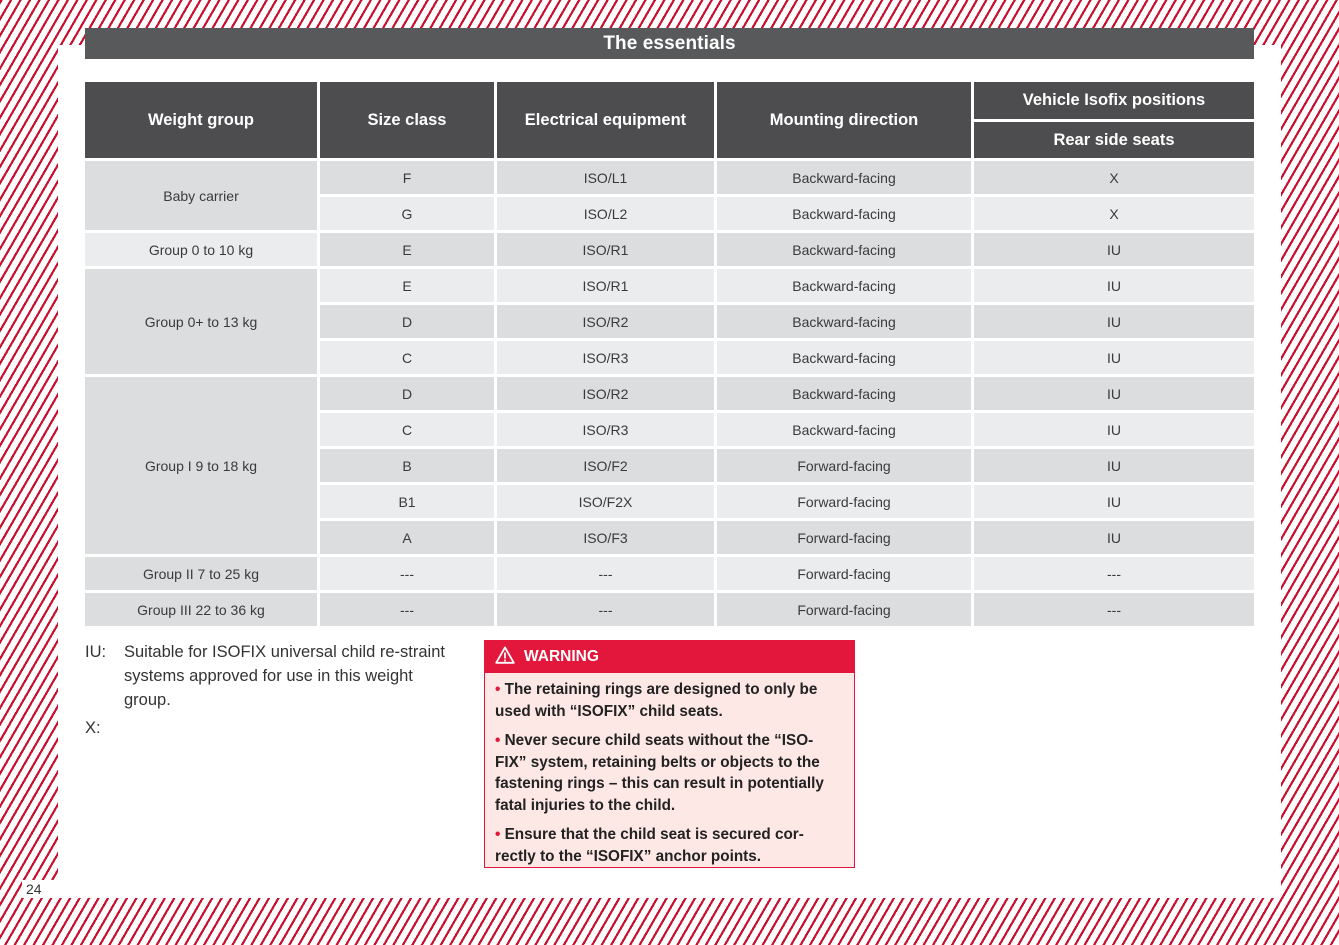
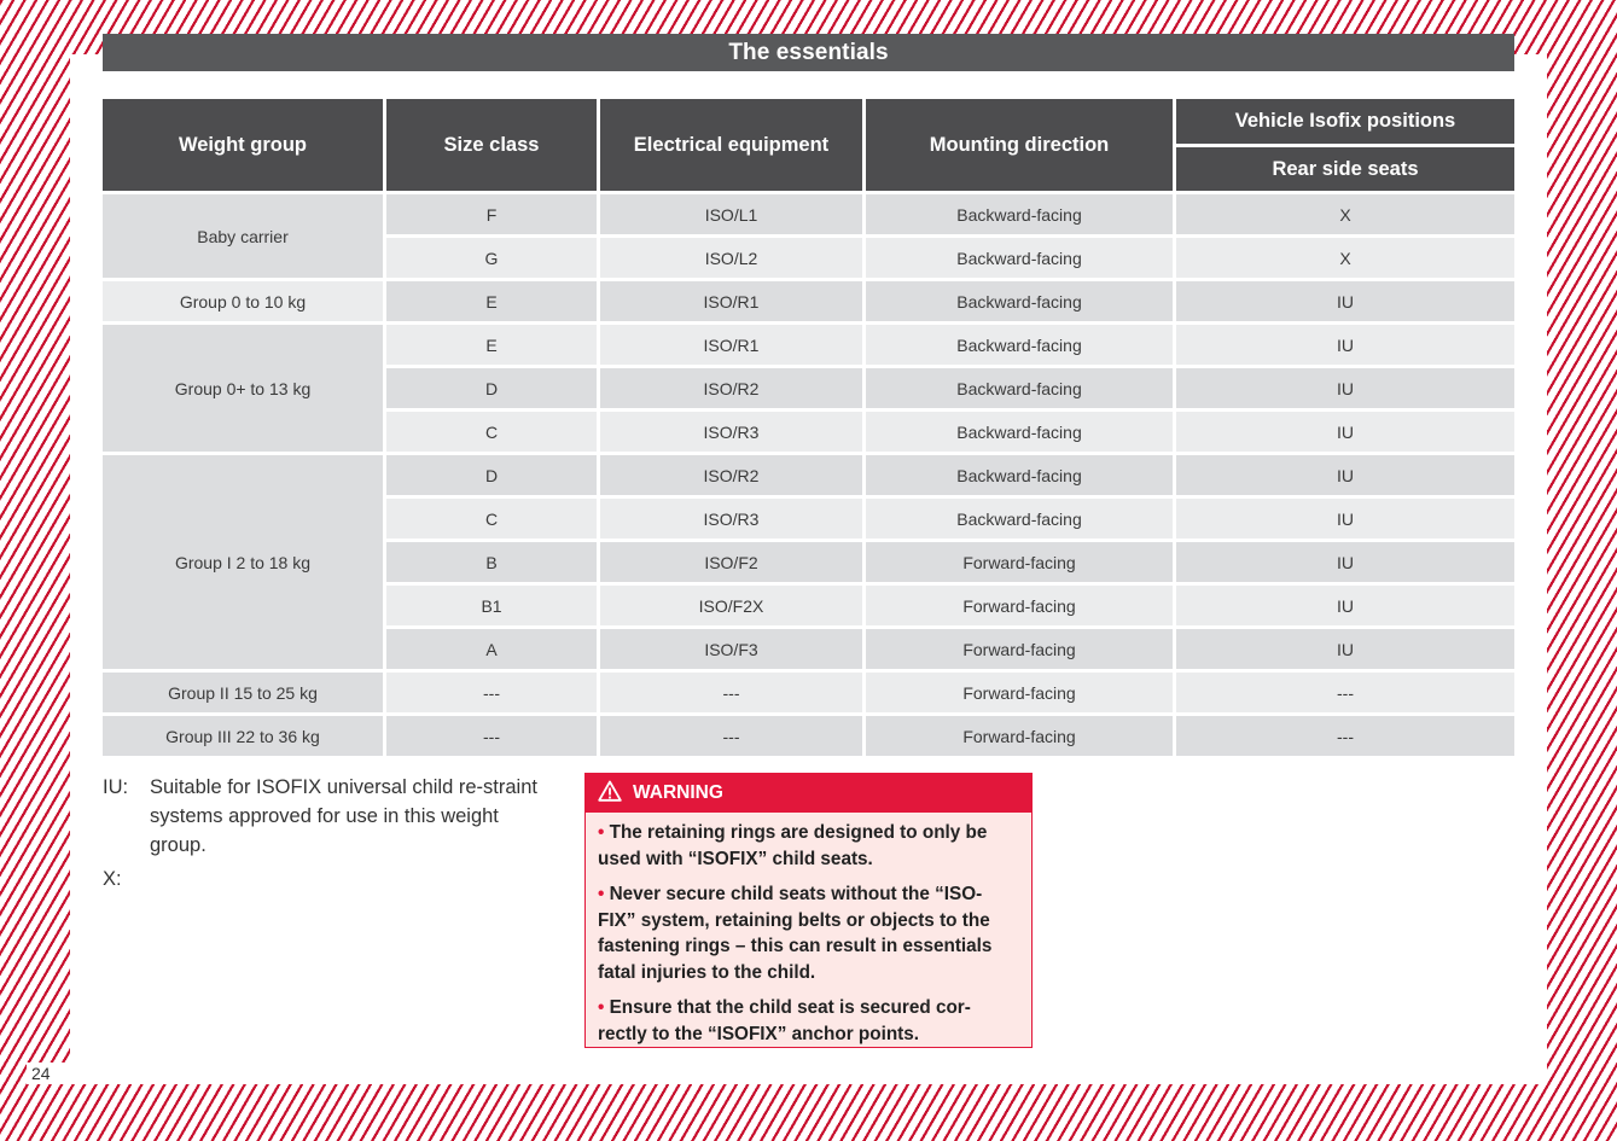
  The essentials
  Weight group	Size class	Electrical equipment	Mounting direction	Vehicle Isofix positions
  Rear side seats
  Baby carrier	F	ISO/L1	Backward-facing	X
  G	ISO/L2	Backward-facing	X
  Group 0 to 10 kg	E	ISO/R1	Backward-facing	IU
  Group 0+ to 13 kg	E	ISO/R1	Backward-facing	IU
  D	ISO/R2	Backward-facing	IU
  C	ISO/R3	Backward-facing	IU
- Group I 9 to 18 kg	D	ISO/R2	Backward-facing	IU
+ Group I 2 to 18 kg	D	ISO/R2	Backward-facing	IU
  C	ISO/R3	Backward-facing	IU
  B	ISO/F2	Forward-facing	IU
  B1	ISO/F2X	Forward-facing	IU
  A	ISO/F3	Forward-facing	IU
- Group II 7 to 25 kg	---	---	Forward-facing	---
+ Group II 15 to 25 kg	---	---	Forward-facing	---
  Group III 22 to 36 kg	---	---	Forward-facing	---
  IU:
  Suitable for ISOFIX universal child re-straint systems approved for use in this weight group.
  X:
  WARNING
  • The retaining rings are designed to only be used with “ISOFIX” child seats.
- • Never secure child seats without the “ISO-FIX” system, retaining belts or objects to the fastening rings – this can result in potentially fatal injuries to the child.
+ • Never secure child seats without the “ISO-FIX” system, retaining belts or objects to the fastening rings – this can result in essentials fatal injuries to the child.
  • Ensure that the child seat is secured cor-rectly to the “ISOFIX” anchor points.
  24
